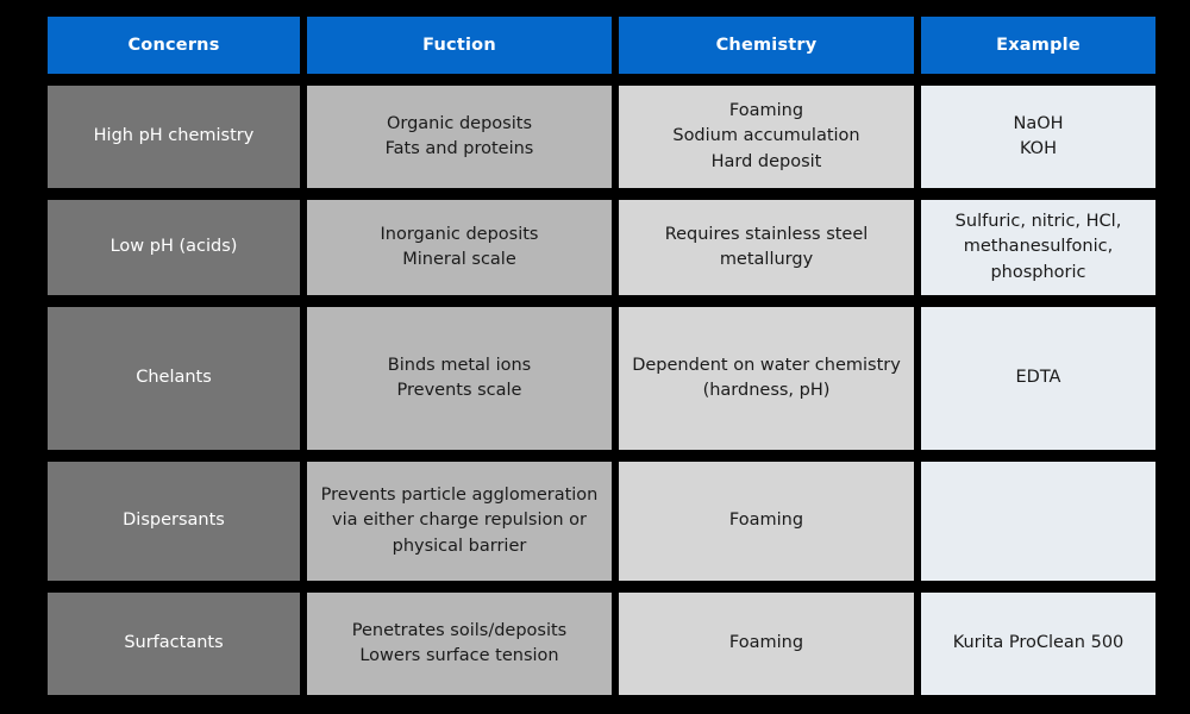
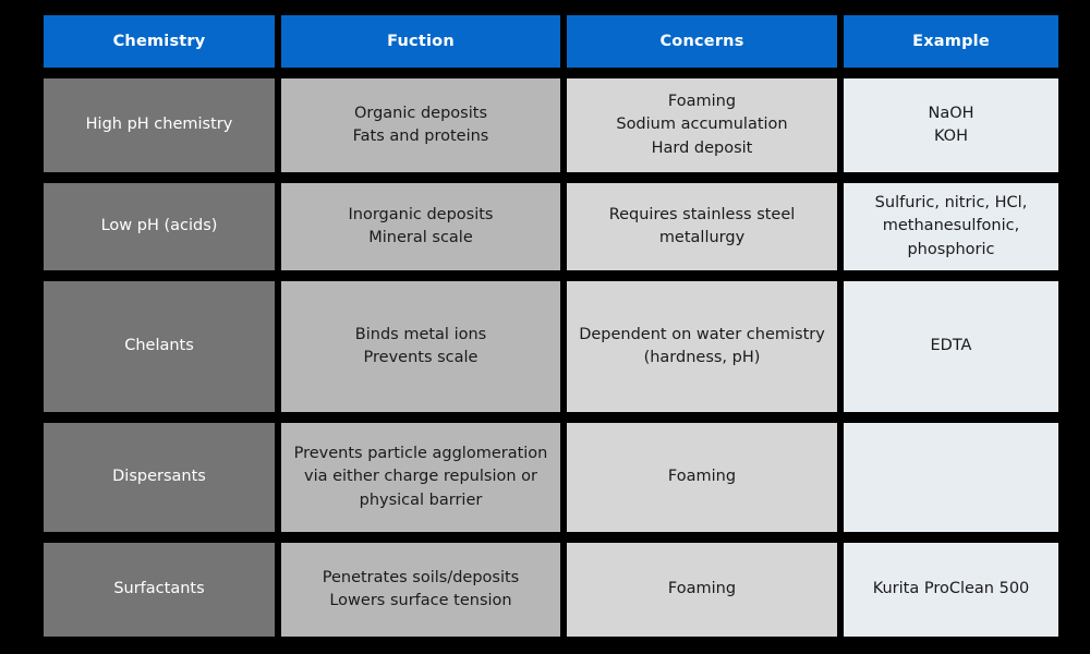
- Concerns
+ Chemistry
  Fuction
- Chemistry
+ Concerns
  Example
  High pH chemistry
  Organic deposits
  Fats and proteins
  Foaming
  Sodium accumulation
  Hard deposit
  NaOH
  KOH
  Low pH (acids)
  Inorganic deposits
  Mineral scale
  Requires stainless steel metallurgy
  Sulfuric, nitric, HCl, methanesulfonic, phosphoric
  Chelants
  Binds metal ions
  Prevents scale
  Dependent on water chemistry (hardness, pH)
  EDTA
  Dispersants
  Prevents particle agglomeration via either charge repulsion or physical barrier
  Foaming
  Surfactants
  Penetrates soils/deposits
  Lowers surface tension
  Foaming
  Kurita ProClean 500
